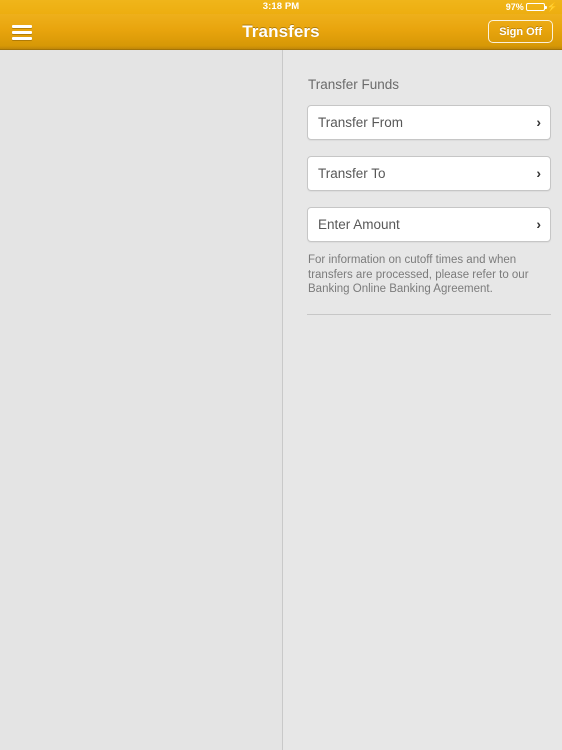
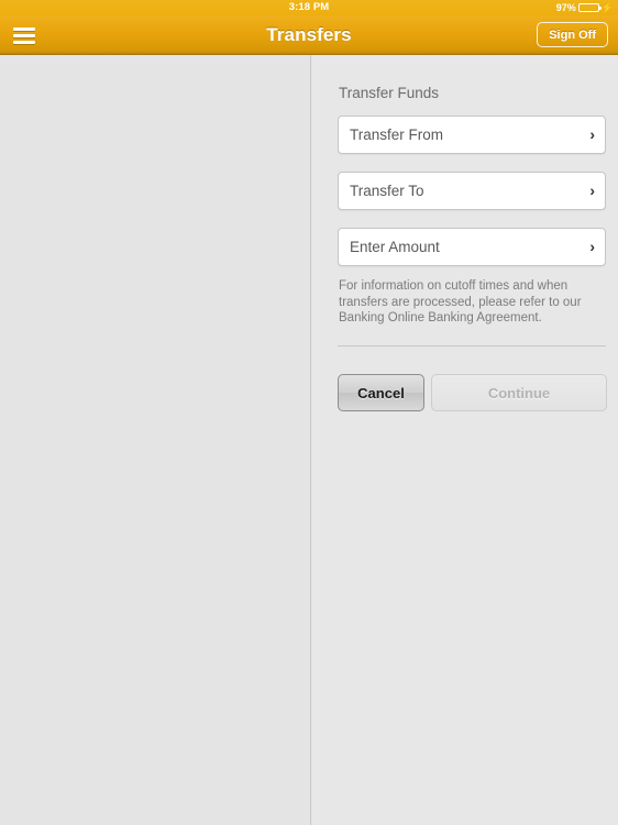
  3:18 PM
  97%
  ⚡
  Transfers
  Sign Off
  Transfer Funds
  Transfer From
  ›
  Transfer To
  ›
  Enter Amount
  ›
  For information on cutoff times and when transfers are processed, please refer to our Banking Online Banking Agreement.
+ Cancel
+ Continue
